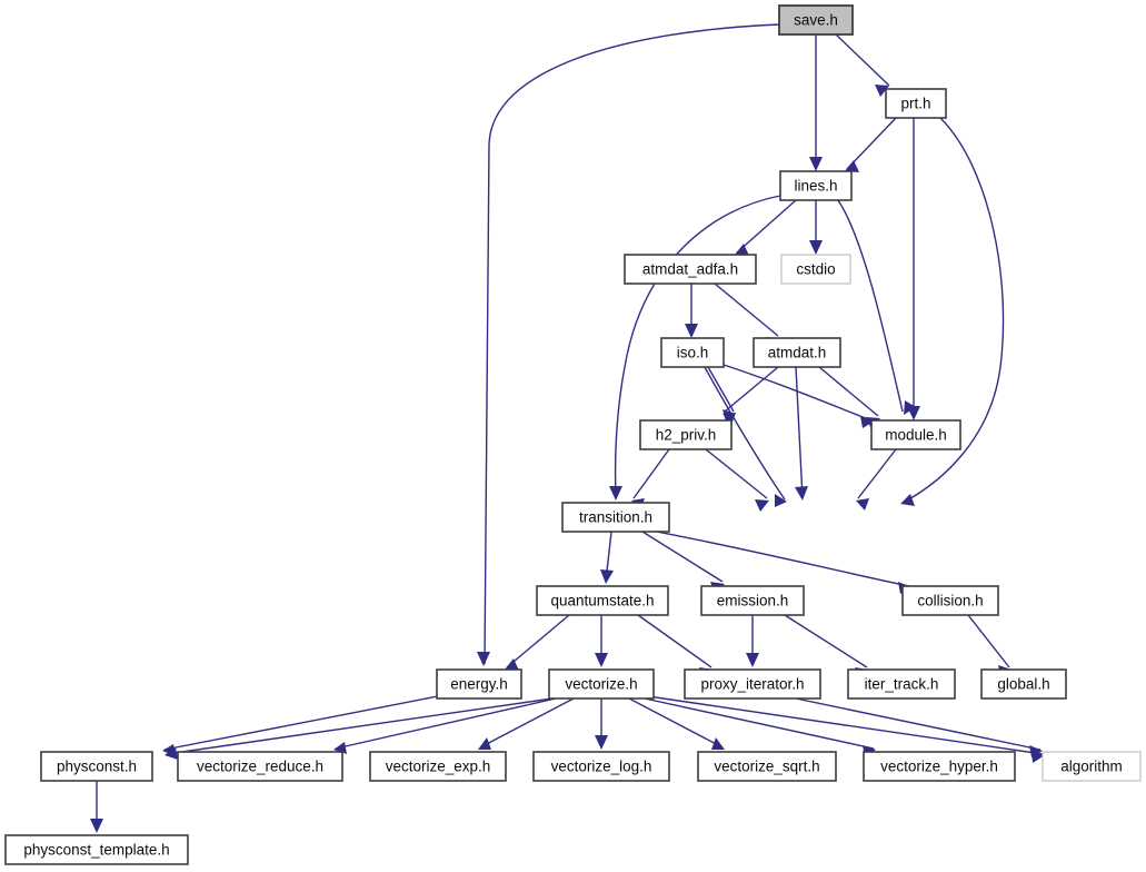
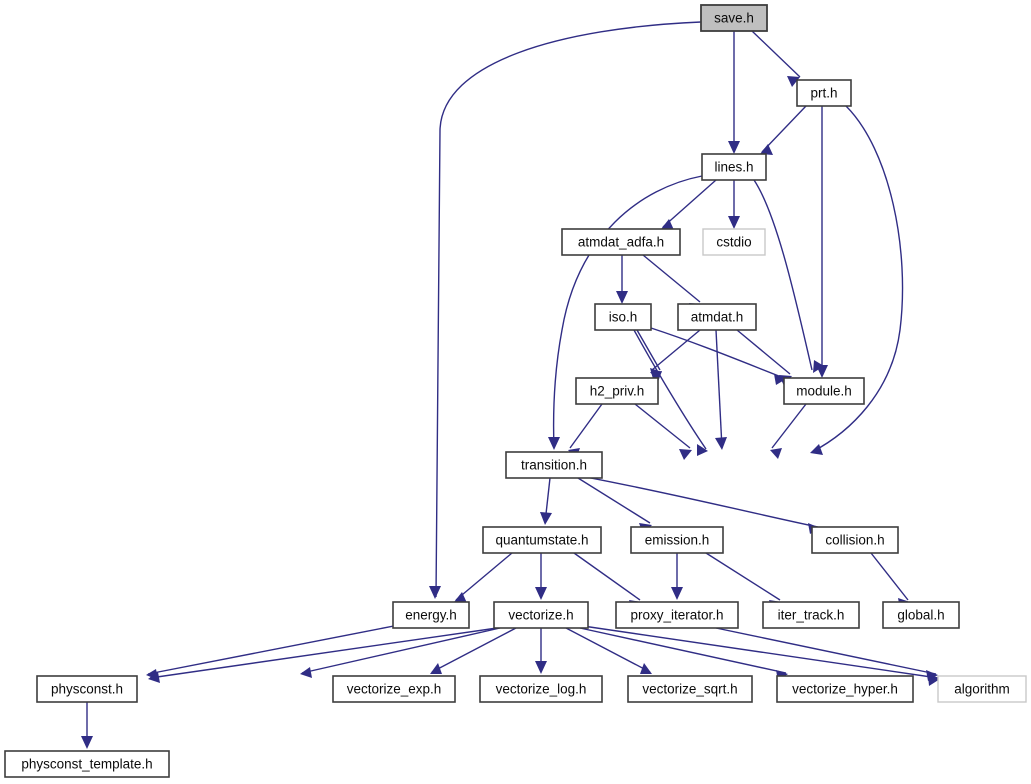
  save.h
  prt.h
  lines.h
  atmdat_adfa.h
  cstdio
  iso.h
  atmdat.h
  h2_priv.h
  module.h
  transition.h
  quantumstate.h
  emission.h
  collision.h
  energy.h
  vectorize.h
  proxy_iterator.h
  iter_track.h
  global.h
  physconst.h
- vectorize_reduce.h
  vectorize_exp.h
  vectorize_log.h
  vectorize_sqrt.h
  vectorize_hyper.h
  algorithm
  physconst_template.h
